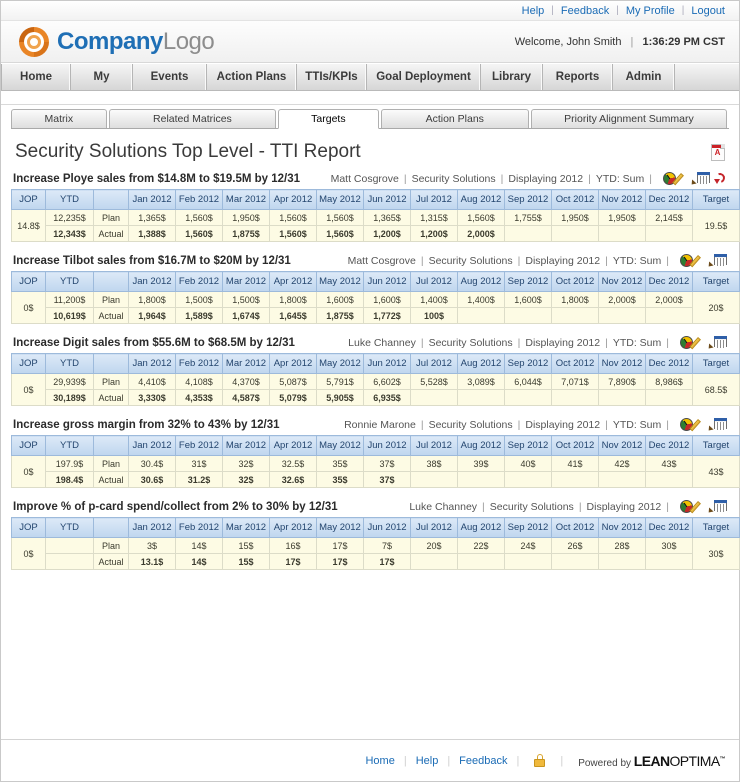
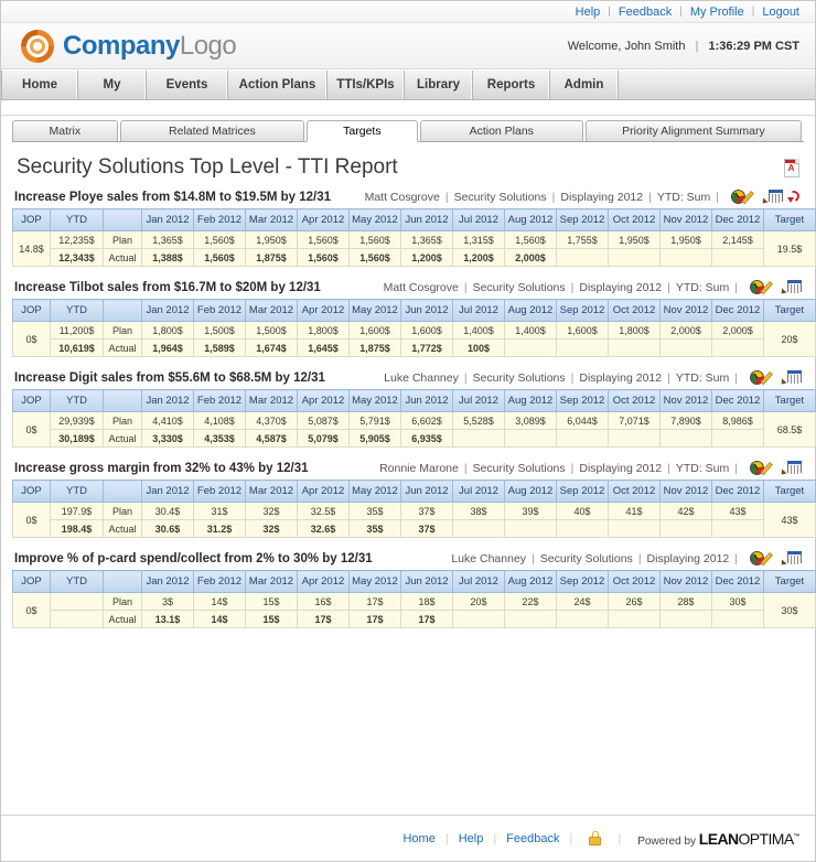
  Help
  |
  Feedback
  |
  My Profile
  |
  Logout
  CompanyLogo
  Welcome, John Smith | 1:36:29 PM CST
  Home
  My
  Events
  Action Plans
  TTIs/KPIs
- Goal Deployment
  Library
  Reports
  Admin
  Matrix
  Related Matrices
  Targets
  Action Plans
  Priority Alignment Summary
  Security Solutions Top Level - TTI Report
  A
  Increase Ploye sales from $14.8M to $19.5M by 12/31
  Matt Cosgrove
  |
  Security Solutions
  |
  Displaying 2012
  |
  YTD: Sum
  |
  JOP	YTD		Jan 2012	Feb 2012	Mar 2012	Apr 2012	May 2012	Jun 2012	Jul 2012	Aug 2012	Sep 2012	Oct 2012	Nov 2012	Dec 2012	Target
  14.8$	12,235$	Plan	1,365$	1,560$	1,950$	1,560$	1,560$	1,365$	1,315$	1,560$	1,755$	1,950$	1,950$	2,145$	19.5$
  12,343$	Actual	1,388$	1,560$	1,875$	1,560$	1,560$	1,200$	1,200$	2,000$
  Increase Tilbot sales from $16.7M to $20M by 12/31
  Matt Cosgrove
  |
  Security Solutions
  |
  Displaying 2012
  |
  YTD: Sum
  |
  JOP	YTD		Jan 2012	Feb 2012	Mar 2012	Apr 2012	May 2012	Jun 2012	Jul 2012	Aug 2012	Sep 2012	Oct 2012	Nov 2012	Dec 2012	Target
  0$	11,200$	Plan	1,800$	1,500$	1,500$	1,800$	1,600$	1,600$	1,400$	1,400$	1,600$	1,800$	2,000$	2,000$	20$
  10,619$	Actual	1,964$	1,589$	1,674$	1,645$	1,875$	1,772$	100$
  Increase Digit sales from $55.6M to $68.5M by 12/31
  Luke Channey
  |
  Security Solutions
  |
  Displaying 2012
  |
  YTD: Sum
  |
  JOP	YTD		Jan 2012	Feb 2012	Mar 2012	Apr 2012	May 2012	Jun 2012	Jul 2012	Aug 2012	Sep 2012	Oct 2012	Nov 2012	Dec 2012	Target
  0$	29,939$	Plan	4,410$	4,108$	4,370$	5,087$	5,791$	6,602$	5,528$	3,089$	6,044$	7,071$	7,890$	8,986$	68.5$
  30,189$	Actual	3,330$	4,353$	4,587$	5,079$	5,905$	6,935$
  Increase gross margin from 32% to 43% by 12/31
  Ronnie Marone
  |
  Security Solutions
  |
  Displaying 2012
  |
  YTD: Sum
  |
  JOP	YTD		Jan 2012	Feb 2012	Mar 2012	Apr 2012	May 2012	Jun 2012	Jul 2012	Aug 2012	Sep 2012	Oct 2012	Nov 2012	Dec 2012	Target
  0$	197.9$	Plan	30.4$	31$	32$	32.5$	35$	37$	38$	39$	40$	41$	42$	43$	43$
  198.4$	Actual	30.6$	31.2$	32$	32.6$	35$	37$
  Improve % of p-card spend/collect from 2% to 30% by 12/31
  Luke Channey
  |
  Security Solutions
  |
  Displaying 2012
  |
  JOP	YTD		Jan 2012	Feb 2012	Mar 2012	Apr 2012	May 2012	Jun 2012	Jul 2012	Aug 2012	Sep 2012	Oct 2012	Nov 2012	Dec 2012	Target
- 0$		Plan	3$	14$	15$	16$	17$	7$	20$	22$	24$	26$	28$	30$	30$
+ 0$		Plan	3$	14$	15$	16$	17$	18$	20$	22$	24$	26$	28$	30$	30$
  	Actual	13.1$	14$	15$	17$	17$	17$
  Home
  |
  Help
  |
  Feedback
  |
  |
  Powered by LEANOPTIMA
